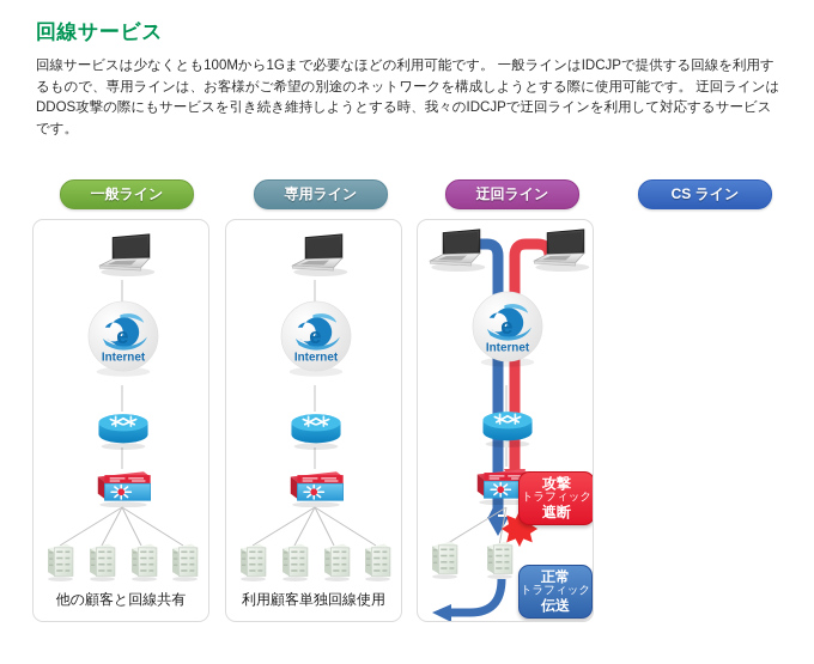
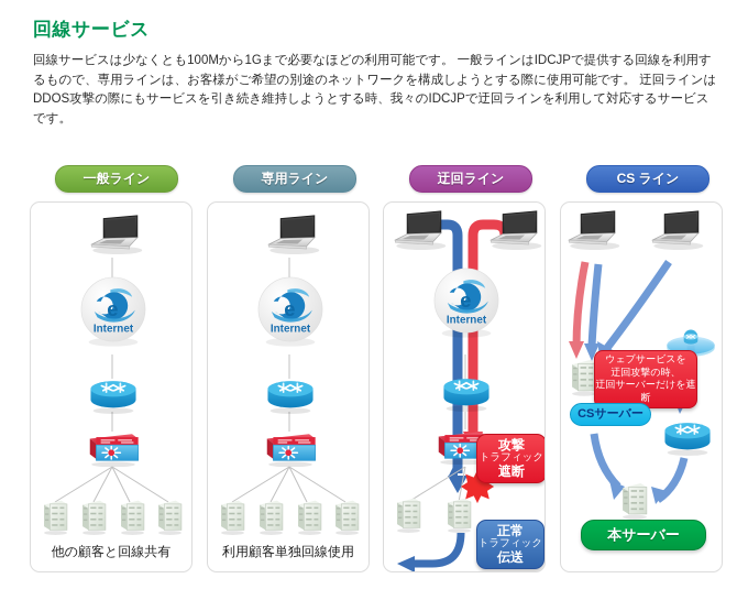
  回線サービス
  回線サービスは少なくとも100Mから1Gまで必要なほどの利用可能です。 一般ラインはIDCJPで提供する回線を利用するもので、専用ラインは、お客様がご希望の別途のネットワークを構成しようとする際に使用可能です。 迂回ラインはDDOS攻撃の際にもサービスを引き続き維持しようとする時、我々のIDCJPで迂回ラインを利用して対応するサービスです。
  一般ライン
  専用ライン
  迂回ライン
  CS ライン
  他の顧客と回線共有
  利用顧客単独回線使用
  攻撃
  トラフィック
  遮断
  正常
  トラフィック
  伝送
+ ウェブサービスを
+ 迂回攻撃の時、
+ 迂回サーバーだけを遮断
+ CSサーバー
+ 本サーバー
